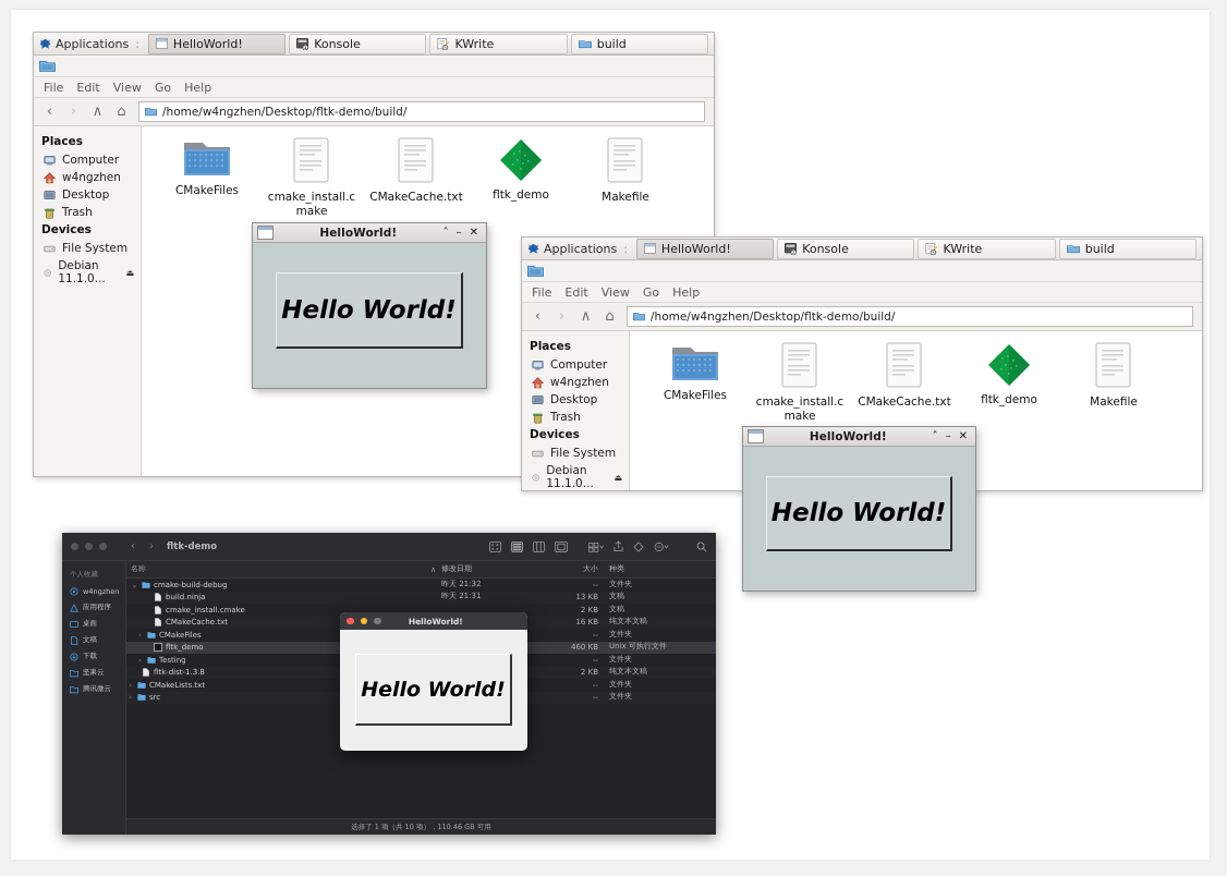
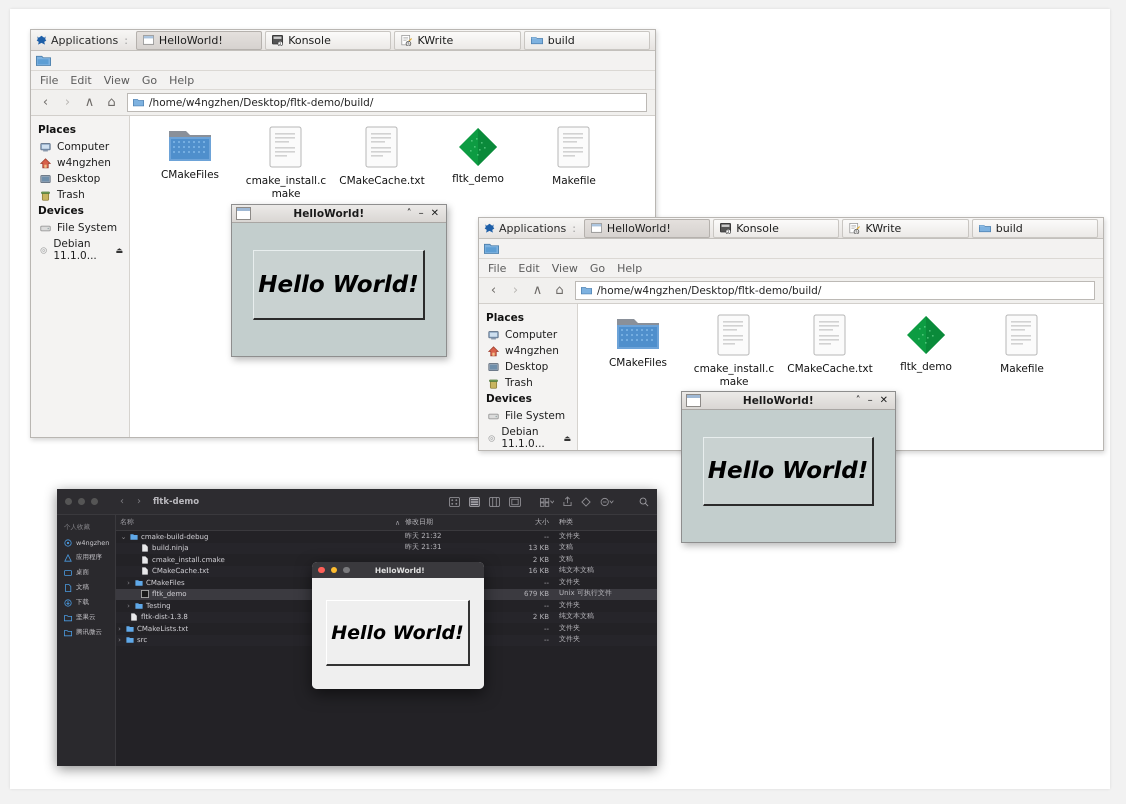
  Applications
  :
  HelloWorld!
  Konsole
  KWrite
  build
  File
  Edit
  View
  Go
  Help
  ‹
  ›
  ∧
  ⌂
  /home/w4ngzhen/Desktop/fltk-demo/build/
  Places
  Computer
  w4ngzhen
  Desktop
  Trash
  Devices
  File System
  Debian 11.1.0...
  ⏏
  CMakeFiles
  cmake_install.cmake
  CMakeCache.txt
  fltk_demo
  Makefile
  HelloWorld!
  ˄
  –
  ✕
  Hello World!
  Applications
  :
  HelloWorld!
  Konsole
  KWrite
  build
  File
  Edit
  View
  Go
  Help
  ‹
  ›
  ∧
  ⌂
  /home/w4ngzhen/Desktop/fltk-demo/build/
  Places
  Computer
  w4ngzhen
  Desktop
  Trash
  Devices
  File System
  Debian 11.1.0...
  ⏏
  CMakeFiles
  cmake_install.cmake
  CMakeCache.txt
  fltk_demo
  Makefile
  HelloWorld!
  ˄
  –
  ✕
  Hello World!
  ‹
  ›
  fltk-demo
  个人收藏
  w4ngzhen
  应用程序
  桌面
  文稿
  下载
  坚果云
  腾讯微云
  名称
  ∧
  修改日期
  大小
  种类
  ⌄
  cmake-build-debug
  昨天 21:32
  --
  文件夹
  build.ninja
  昨天 21:31
  13 KB
  文稿
  cmake_install.cmake
  2 KB
  文稿
  CMakeCache.txt
  16 KB
  纯文本文稿
  ›
  CMakeFiles
  --
  文件夹
  fltk_demo
- 460 KB
+ 679 KB
  Unix 可执行文件
  ›
  Testing
  --
  文件夹
  fltk-dist-1.3.8
  2 KB
  纯文本文稿
  ›
  CMakeLists.txt
  --
  文件夹
  ›
  src
  --
  文件夹
- 选择了 1 项（共 10 项），110.46 GB 可用
  HelloWorld!
  Hello World!
